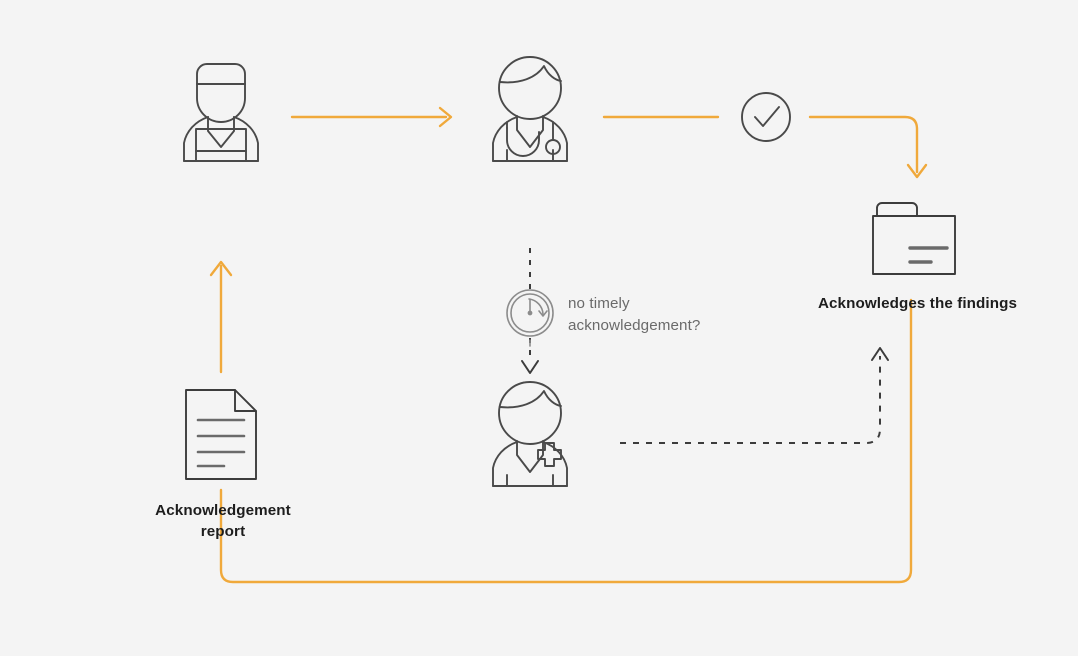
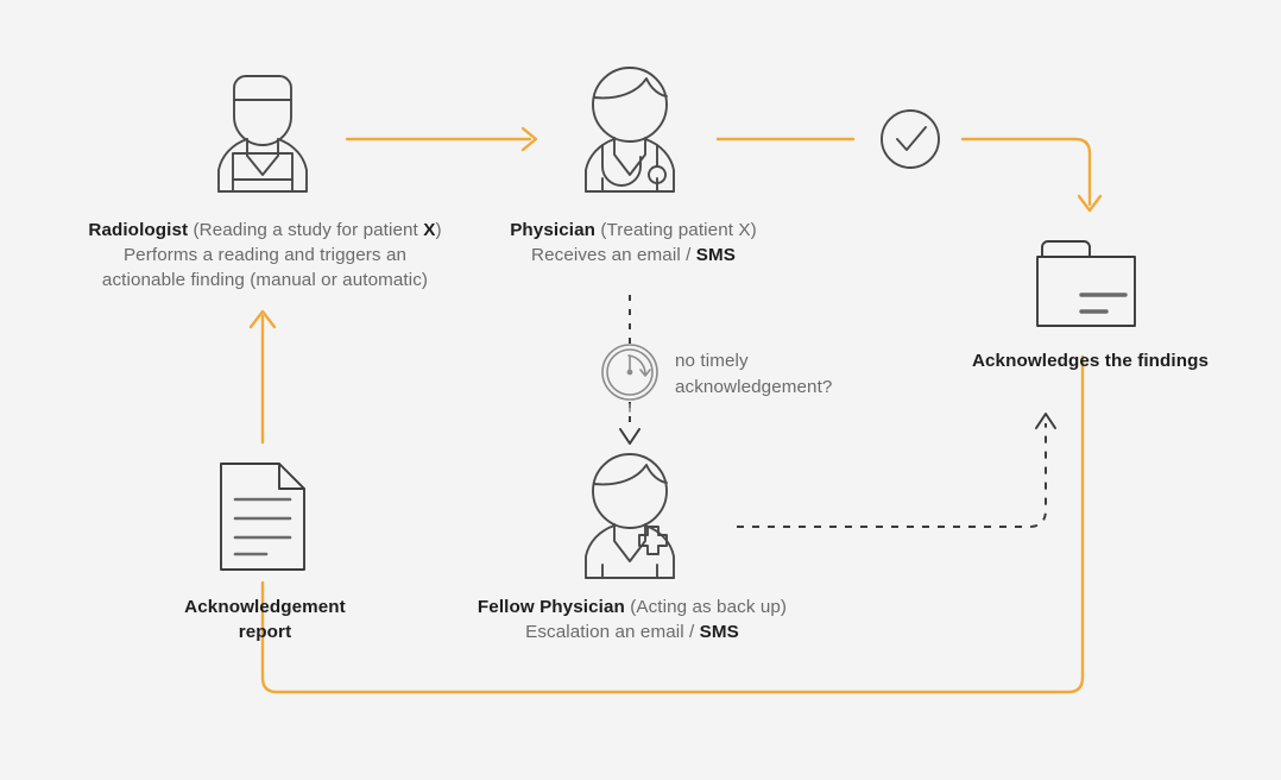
+ Radiologist (Reading a study for patient X)
+ Performs a reading and triggers an
+ actionable finding (manual or automatic)
+ Physician (Treating patient X)
+ Receives an email / SMS
+ Fellow Physician (Acting as back up)
+ Escalation an email / SMS
  Acknowledges the findings
  Acknowledgement
  report
  no timely
  acknowledgement?
